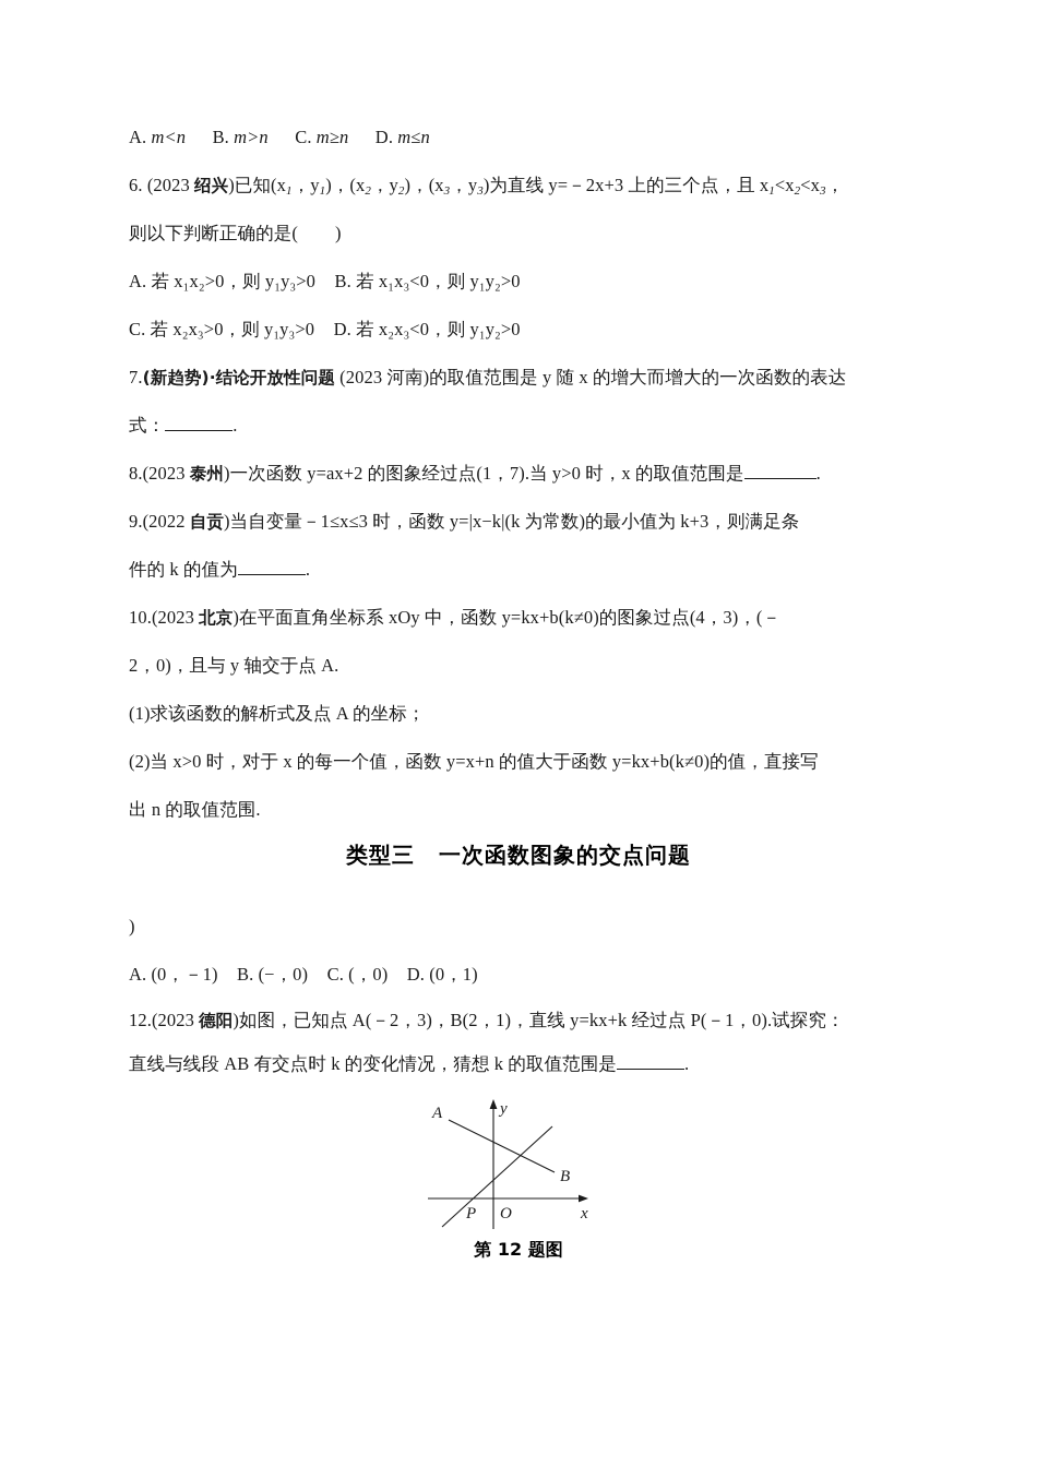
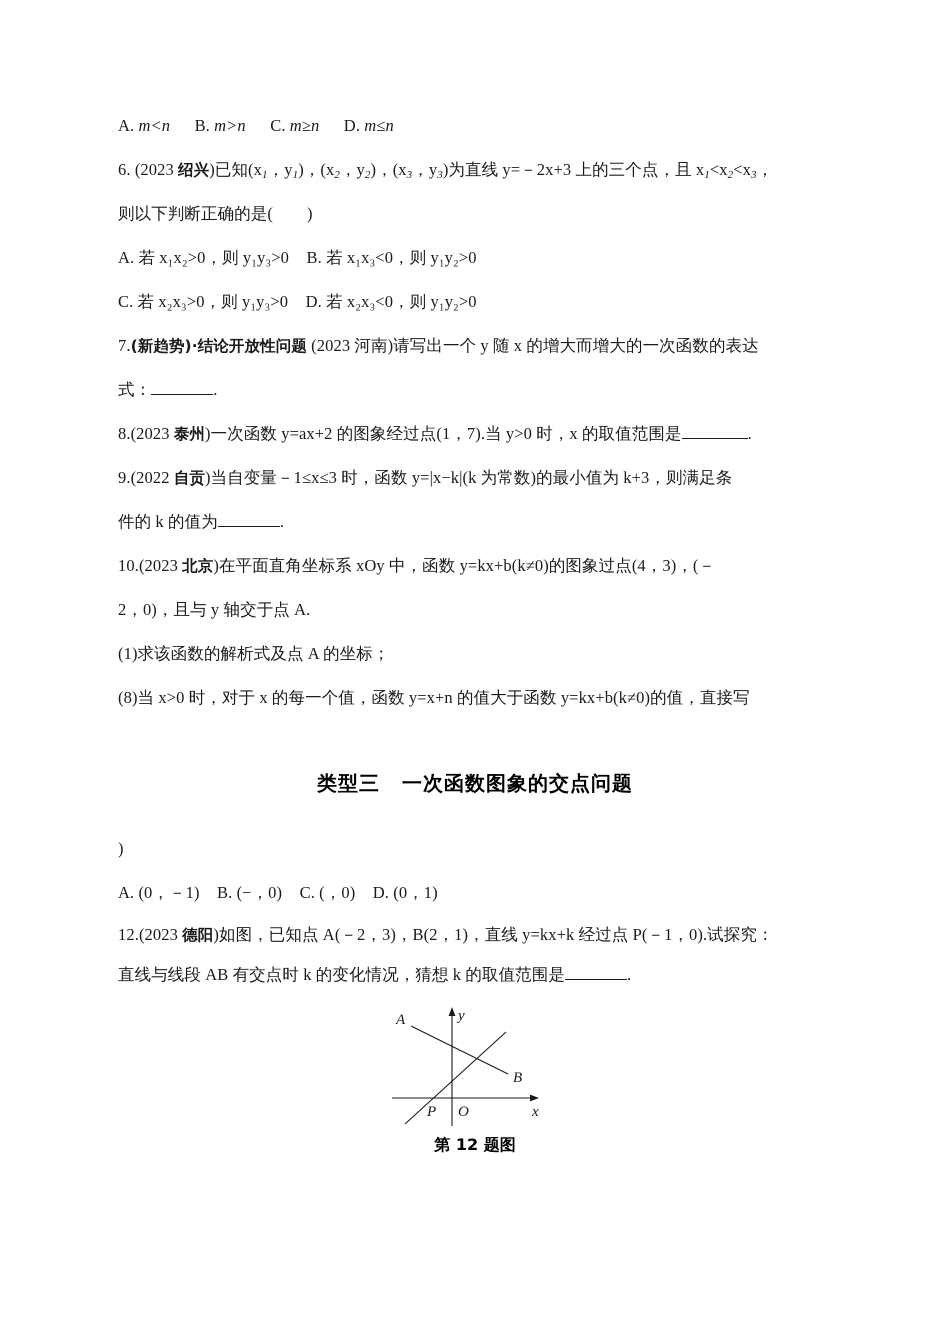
  A. m<n B. m>n C. m≥n D. m≤n
  6. (2023 绍兴)已知(x1，y1)，(x2，y2)，(x3，y3)为直线 y=－2x+3 上的三个点，且 x1<x2<x3，
  则以下判断正确的是( )
  A. 若 x₁x₂>0，则 y₁y₃>0 B. 若 x₁x₃<0，则 y₁y₂>0
  C. 若 x₂x₃>0，则 y₁y₃>0 D. 若 x₂x₃<0，则 y₁y₂>0
- 7.(新趋势)·结论开放性问题 (2023 河南)的取值范围是 y 随 x 的增大而增大的一次函数的表达
+ 7.(新趋势)·结论开放性问题 (2023 河南)请写出一个 y 随 x 的增大而增大的一次函数的表达
  式： .
  8.(2023 泰州)一次函数 y=ax+2 的图象经过点(1，7).当 y>0 时，x 的取值范围是 .
  9.(2022 自贡)当自变量－1≤x≤3 时，函数 y=|x−k|(k 为常数)的最小值为 k+3，则满足条
  件的 k 的值为 .
  10.(2023 北京)在平面直角坐标系 xOy 中，函数 y=kx+b(k≠0)的图象过点(4，3)，(－
  2，0)，且与 y 轴交于点 A.
  (1)求该函数的解析式及点 A 的坐标；
- (2)当 x>0 时，对于 x 的每一个值，函数 y=x+n 的值大于函数 y=kx+b(k≠0)的值，直接写
+ (8)当 x>0 时，对于 x 的每一个值，函数 y=x+n 的值大于函数 y=kx+b(k≠0)的值，直接写
- 出 n 的取值范围.
  类型三 一次函数图象的交点问题
  )
  A. (0，－1) B. (−，0) C. (，0) D. (0，1)
  12.(2023 德阳)如图，已知点 A(－2，3)，B(2，1)，直线 y=kx+k 经过点 P(－1，0).试探究：
  直线与线段 AB 有交点时 k 的变化情况，猜想 k 的取值范围是 .
  A
  B
  P
  O
  x
  y
  第 12 题图
